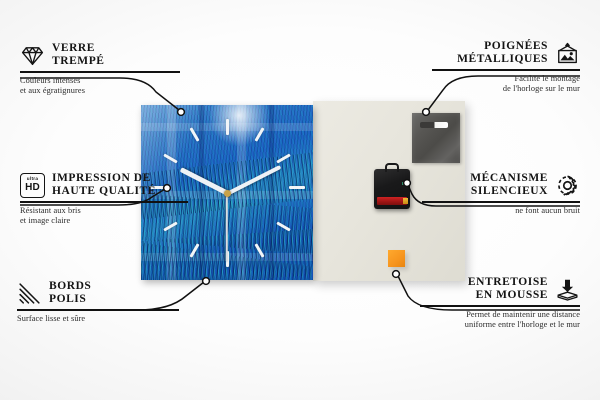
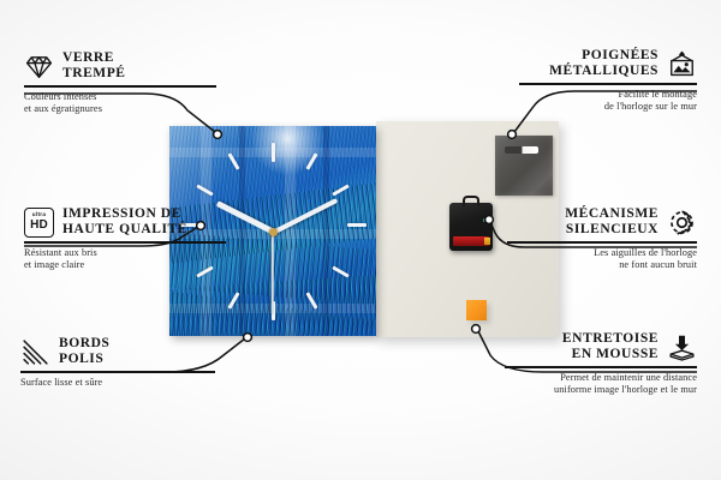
  VERRE
  TREMPÉ
  Couleurs intenses
  et aux égratignures
  HD
  IMPRESSION DE
  HAUTE QUALITÉ
  Résistant aux bris
  et image claire
  BORDS
  POLIS
  Surface lisse et sûre
  POIGNÉES
  MÉTALLIQUES
  Facilite le montage
  de l'horloge sur le mur
  MÉCANISME
  SILENCIEUX
+ Les aiguilles de l'horloge
  ne font aucun bruit
  ENTRETOISE
  EN MOUSSE
  Permet de maintenir une distance
- uniforme entre l'horloge et le mur
+ uniforme image l'horloge et le mur
